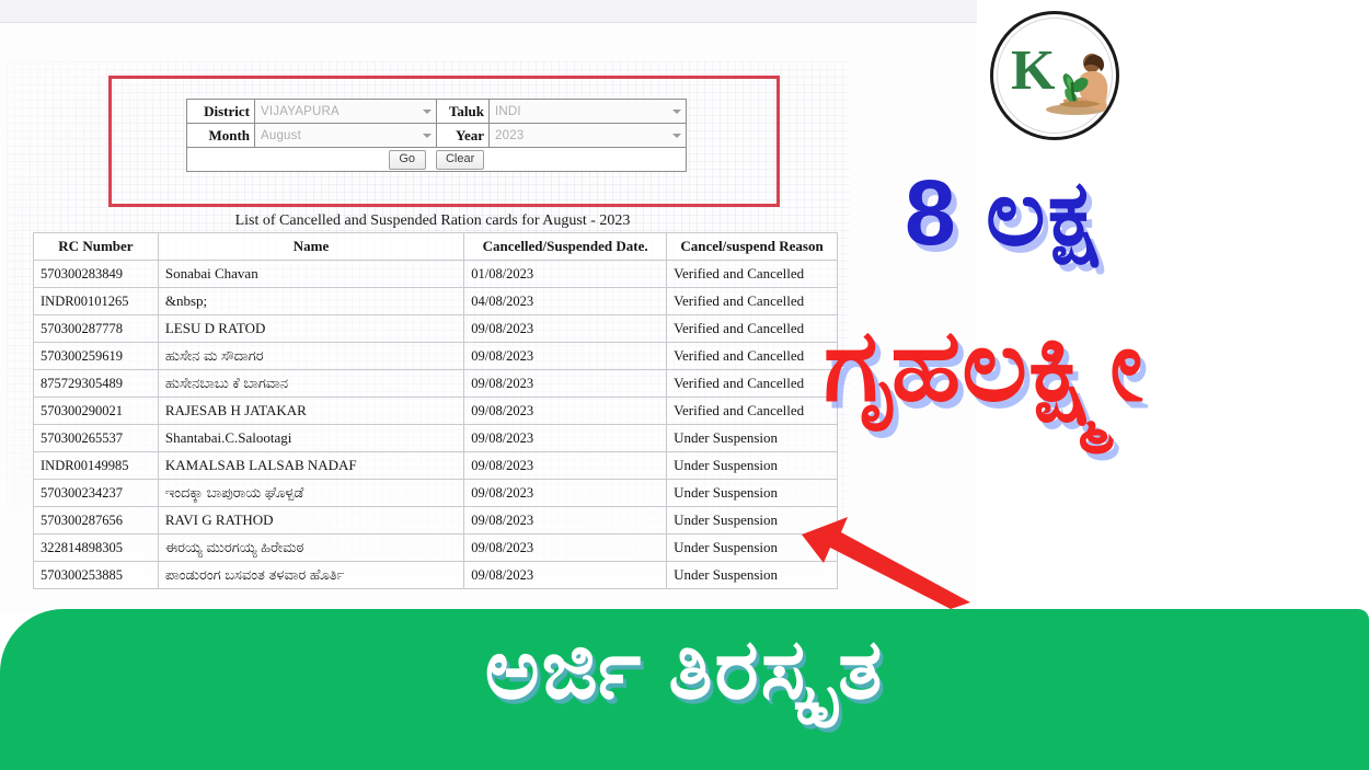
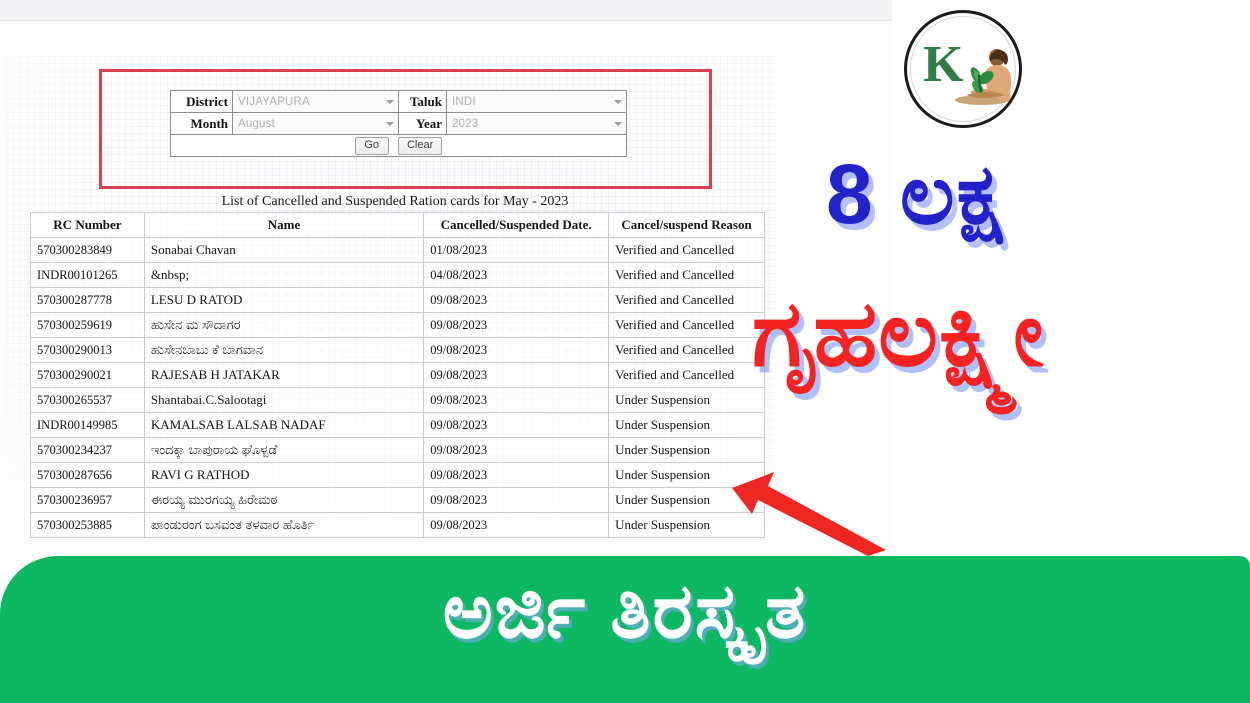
  District	VIJAYAPURA	Taluk	INDI
  Month	August	Year	2023
  Go Clear
- List of Cancelled and Suspended Ration cards for August - 2023
+ List of Cancelled and Suspended Ration cards for May - 2023
  RC Number	Name	Cancelled/Suspended Date.	Cancel/suspend Reason
  570300283849	Sonabai Chavan	01/08/2023	Verified and Cancelled
  INDR00101265	&nbsp;	04/08/2023	Verified and Cancelled
  570300287778	LESU D RATOD	09/08/2023	Verified and Cancelled
  570300259619	ಹುಸೇನ ಮ ಸೌದಾಗರ	09/08/2023	Verified and Cancelled
- 875729305489	ಹುಸೇನಬಾಬು ಕೆ ಬಾಗವಾನ	09/08/2023	Verified and Cancelled
+ 570300290013	ಹುಸೇನಬಾಬು ಕೆ ಬಾಗವಾನ	09/08/2023	Verified and Cancelled
  570300290021	RAJESAB H JATAKAR	09/08/2023	Verified and Cancelled
  570300265537	Shantabai.C.Salootagi	09/08/2023	Under Suspension
  INDR00149985	KAMALSAB LALSAB NADAF	09/08/2023	Under Suspension
  570300234237	ಇಂದಕ್ಕಾ ಬಾಪುರಾಯ ಘೊಳ್ಪಡೆ	09/08/2023	Under Suspension
  570300287656	RAVI G RATHOD	09/08/2023	Under Suspension
- 322814898305	ಈರಯ್ಯ ಮುರಗಯ್ಯ ಹಿರೇಮಠ	09/08/2023	Under Suspension
+ 570300236957	ಈರಯ್ಯ ಮುರಗಯ್ಯ ಹಿರೇಮಠ	09/08/2023	Under Suspension
  570300253885	ಪಾಂಡುರಂಗ ಬಸವಂತ ತಳವಾರ ಹೊರ್ತಿ	09/08/2023	Under Suspension
  K
  8 ಲಕ್ಷ
  ಗೃಹಲಕ್ಷ್ಮೀ
  ಅರ್ಜಿ ತಿರಸ್ಕೃತ
